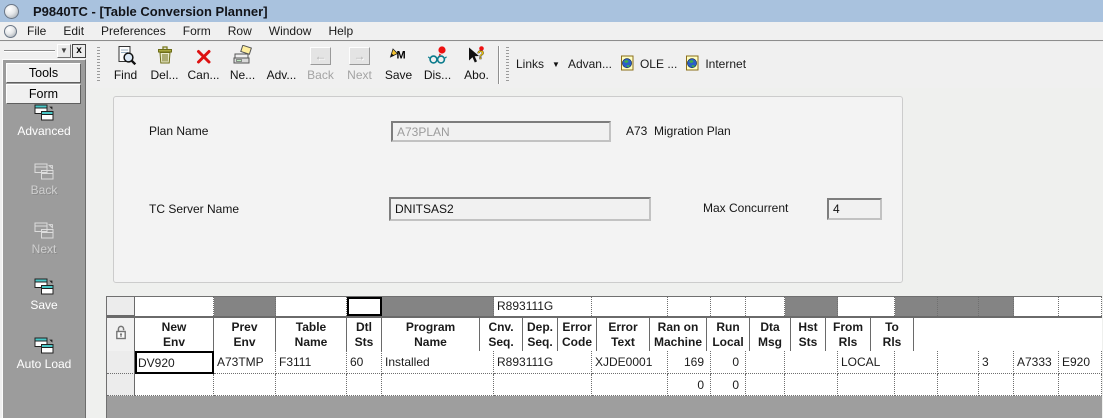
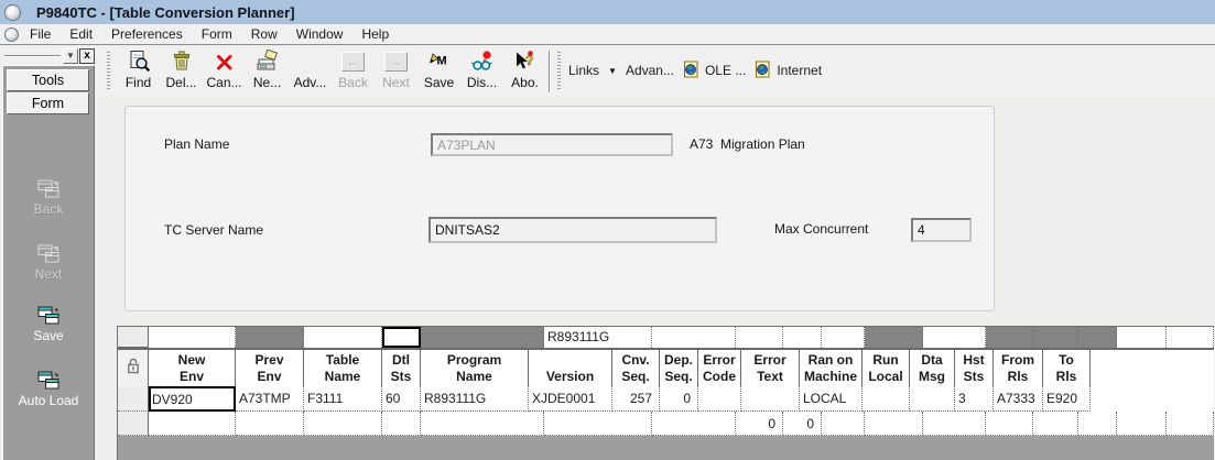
  P9840TC - [Table Conversion Planner]
  File
  Edit
  Preferences
  Form
  Row
  Window
  Help
  ▼
  x
  Tools
  Form
- Advanced
  Back
  Next
  Save
  Auto Load
  Find
  Del...
  Can...
  Ne...
  Adv...
  ←
  Back
  →
  Next
  M
  Save
  Dis...
  ?
  Abo.
  Links
  ▼
  Advan...
  OLE ...
  Internet
  Plan Name
  A73PLAN
  A73 Migration Plan
  TC Server Name
  DNITSAS2
  Max Concurrent
  4
  R893111G
  New
  Env
  Prev
  Env
  Table
  Name
  Dtl
  Sts
  Program
  Name
+ Version
  Cnv.
  Seq.
  Dep.
  Seq.
  Error
  Code
  Error
  Text
  Ran on
  Machine
  Run
  Local
  Dta
  Msg
  Hst
  Sts
  From
  Rls
  To
  Rls
  DV920
  A73TMP
  F3111
  60
- Installed
  R893111G
  XJDE0001
- 169
+ 257
  0
  LOCAL
  3
  A7333
  E920
  0
  0
